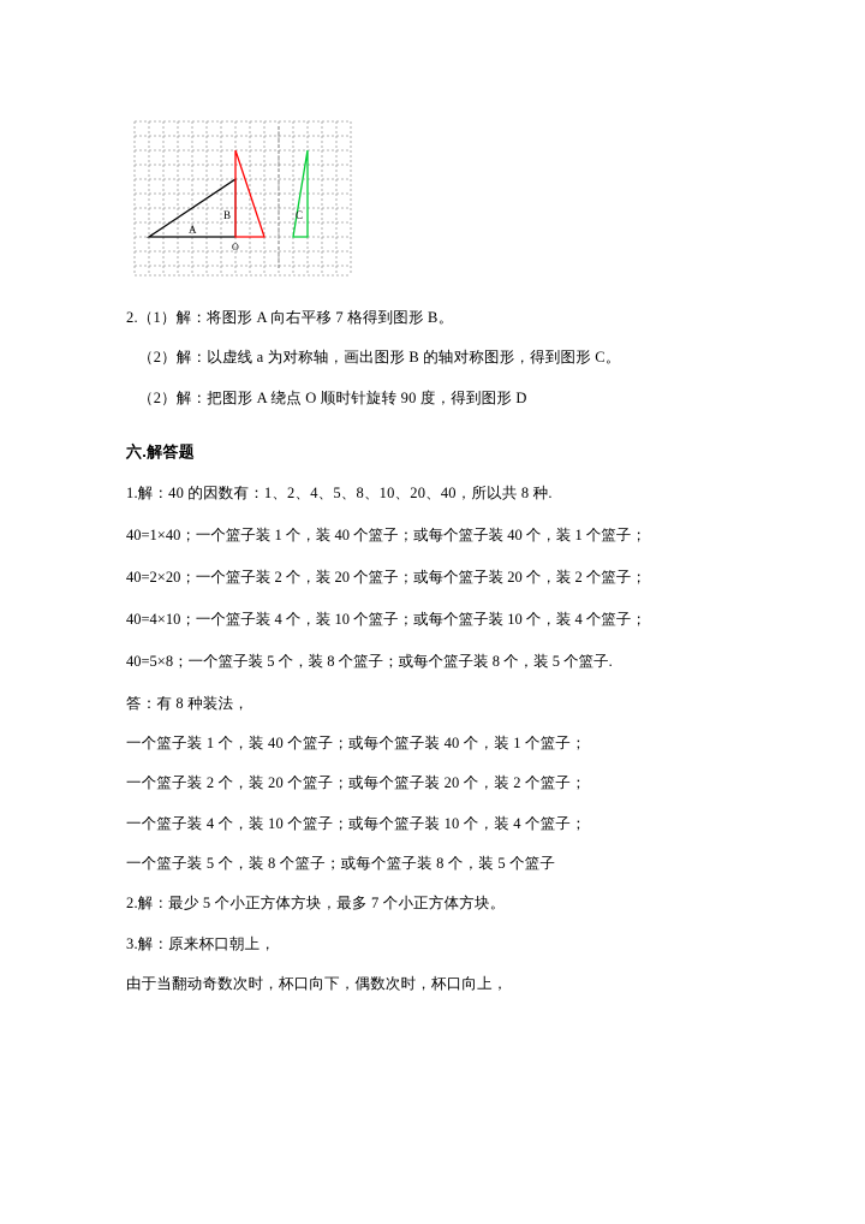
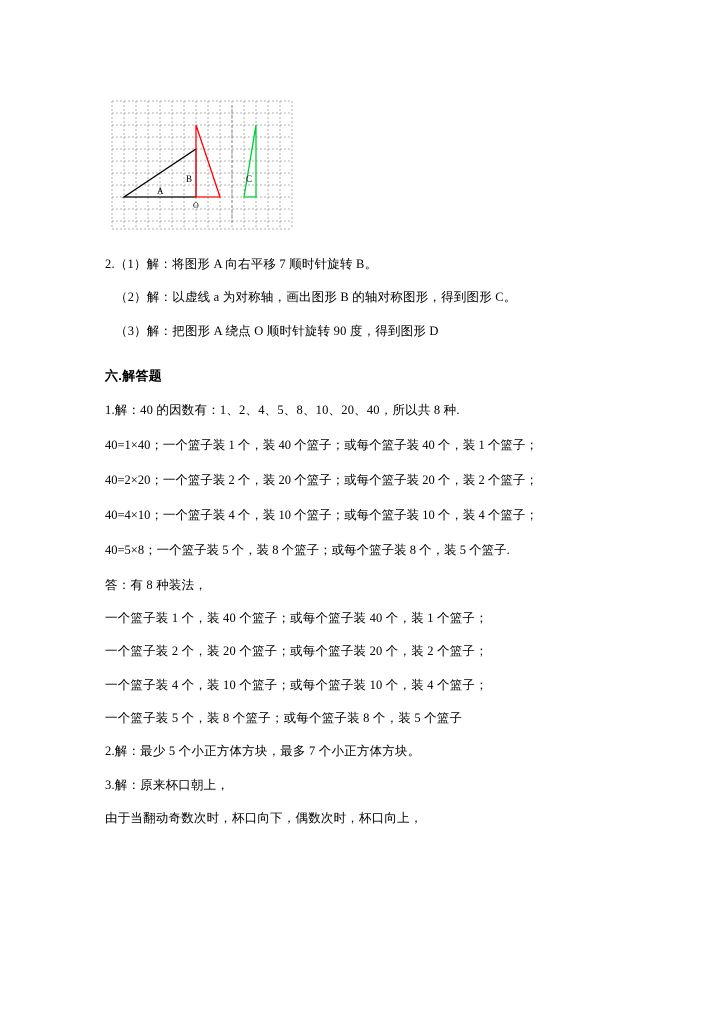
  A
  B
  C
  O
- 2.（1）解：将图形 A 向右平移 7 格得到图形 B。
+ 2.（1）解：将图形 A 向右平移 7 顺时针旋转 B。
  （2）解：以虚线 a 为对称轴，画出图形 B 的轴对称图形，得到图形 C。
- （2）解：把图形 A 绕点 O 顺时针旋转 90 度，得到图形 D
+ （3）解：把图形 A 绕点 O 顺时针旋转 90 度，得到图形 D
  六.解答题
  1.解：40 的因数有：1、2、4、5、8、10、20、40，所以共 8 种.
  40=1×40；一个篮子装 1 个，装 40 个篮子；或每个篮子装 40 个，装 1 个篮子；
  40=2×20；一个篮子装 2 个，装 20 个篮子；或每个篮子装 20 个，装 2 个篮子；
  40=4×10；一个篮子装 4 个，装 10 个篮子；或每个篮子装 10 个，装 4 个篮子；
  40=5×8；一个篮子装 5 个，装 8 个篮子；或每个篮子装 8 个，装 5 个篮子.
  答：有 8 种装法，
  一个篮子装 1 个，装 40 个篮子；或每个篮子装 40 个，装 1 个篮子；
  一个篮子装 2 个，装 20 个篮子；或每个篮子装 20 个，装 2 个篮子；
  一个篮子装 4 个，装 10 个篮子；或每个篮子装 10 个，装 4 个篮子；
  一个篮子装 5 个，装 8 个篮子；或每个篮子装 8 个，装 5 个篮子
  2.解：最少 5 个小正方体方块，最多 7 个小正方体方块。
  3.解：原来杯口朝上，
  由于当翻动奇数次时，杯口向下，偶数次时，杯口向上，
